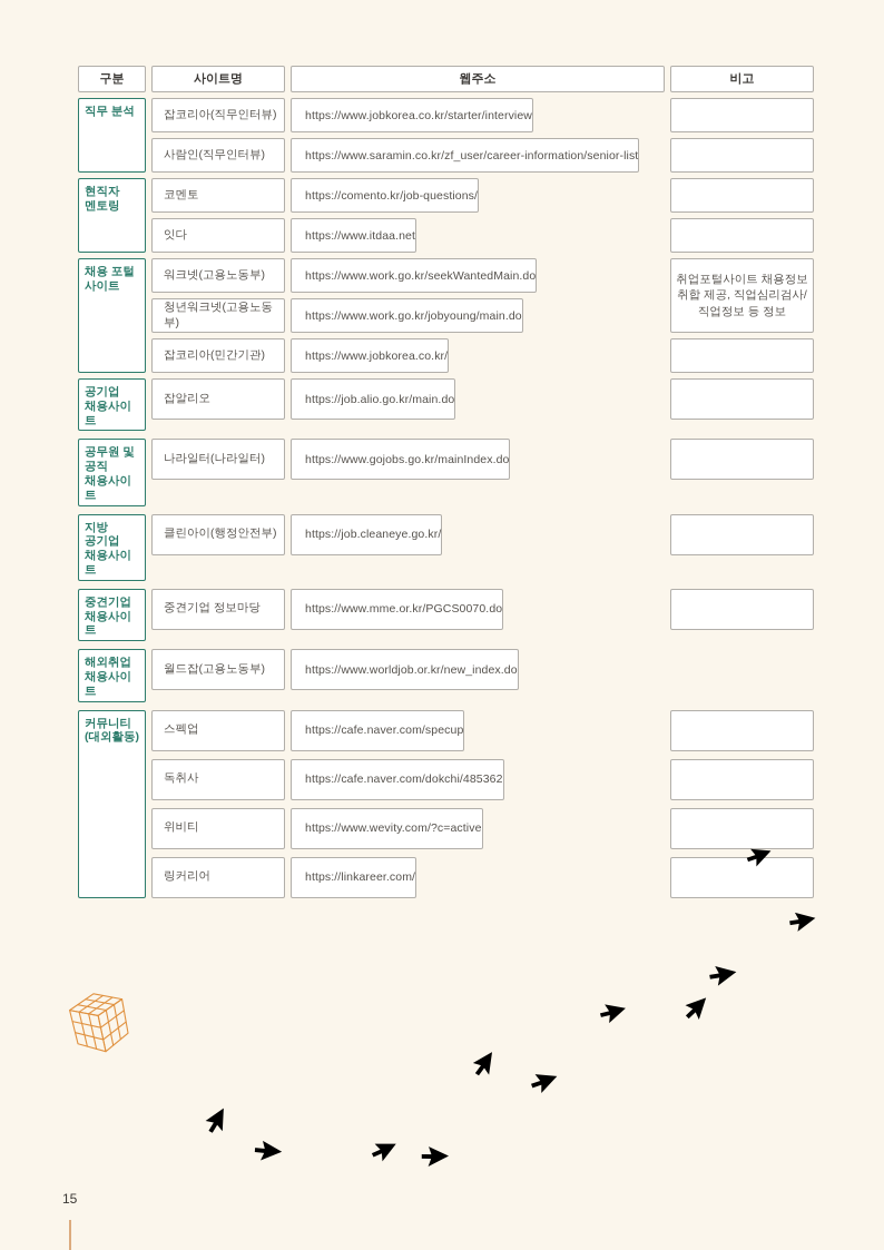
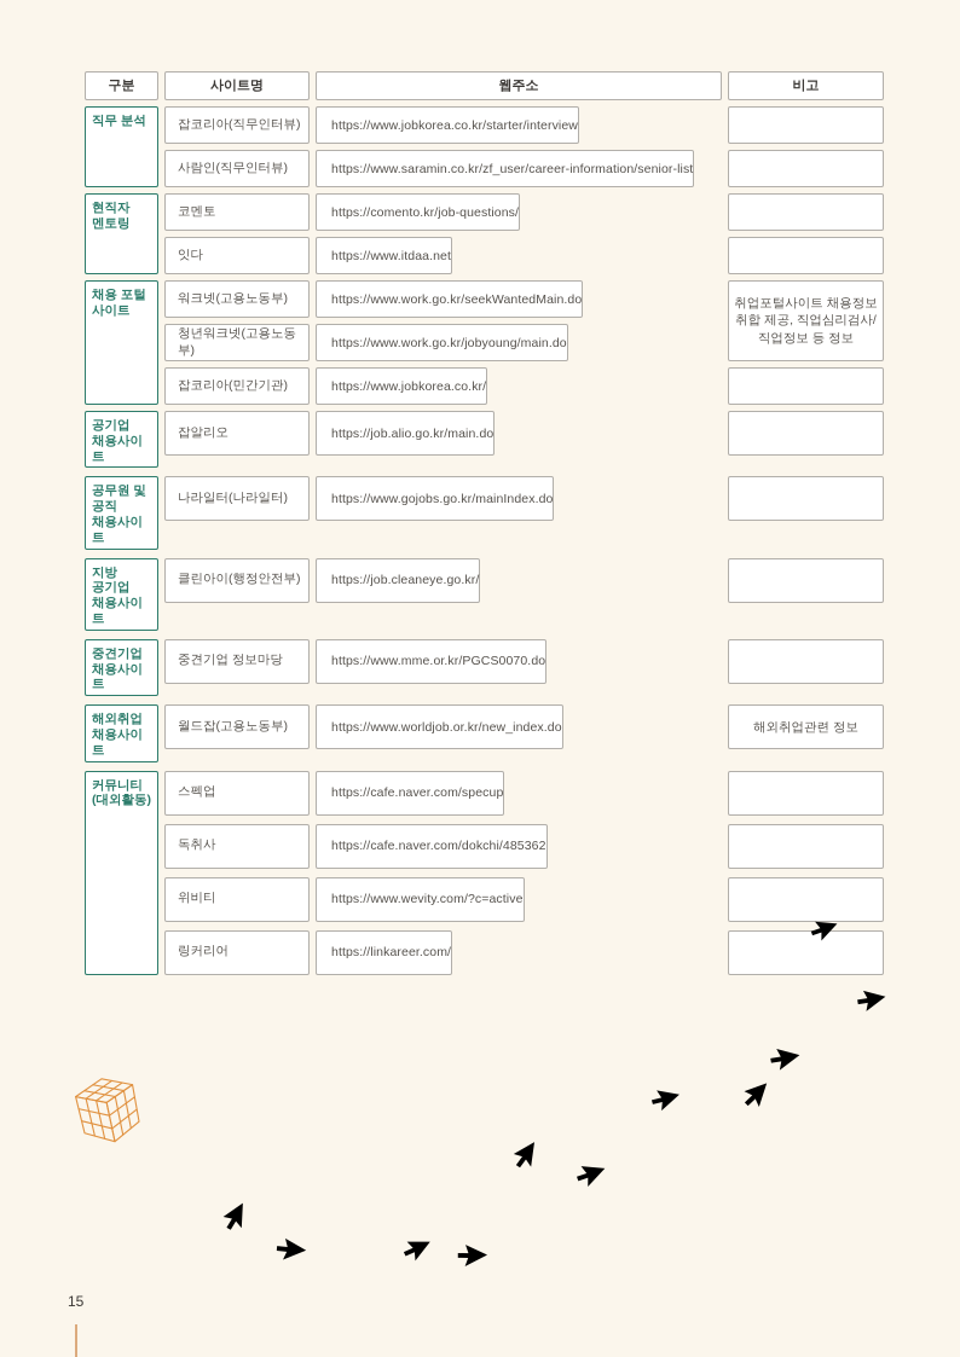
  구분
  사이트명
  웹주소
  비고
  직무 분석
  잡코리아(직무인터뷰)
  https://www.jobkorea.co.kr/starter/interview
  사람인(직무인터뷰)
  https://www.saramin.co.kr/zf_user/career-information/senior-list
  현직자
  멘토링
  코멘토
  https://comento.kr/job-questions/
  잇다
  https://www.itdaa.net
  채용 포털
  사이트
  워크넷(고용노동부)
  https://www.work.go.kr/seekWantedMain.do
  청년워크넷(고용노동부)
  https://www.work.go.kr/jobyoung/main.do
  잡코리아(민간기관)
  https://www.jobkorea.co.kr/
  취업포털사이트 채용정보
  취합 제공, 직업심리검사/
  직업정보 등 정보
  공기업
  채용사이트
  잡알리오
  https://job.alio.go.kr/main.do
  공무원 및
  공직
  채용사이트
  나라일터(나라일터)
  https://www.gojobs.go.kr/mainIndex.do
  지방
  공기업
  채용사이트
  클린아이(행정안전부)
  https://job.cleaneye.go.kr/
  중견기업
  채용사이트
  중견기업 정보마당
  https://www.mme.or.kr/PGCS0070.do
  해외취업
  채용사이트
  월드잡(고용노동부)
  https://www.worldjob.or.kr/new_index.do
+ 해외취업관련 정보
  커뮤니티
  (대외활동)
  스펙업
  https://cafe.naver.com/specup
  독취사
  https://cafe.naver.com/dokchi/485362
  위비티
  https://www.wevity.com/?c=active
  링커리어
  https://linkareer.com/
  15
